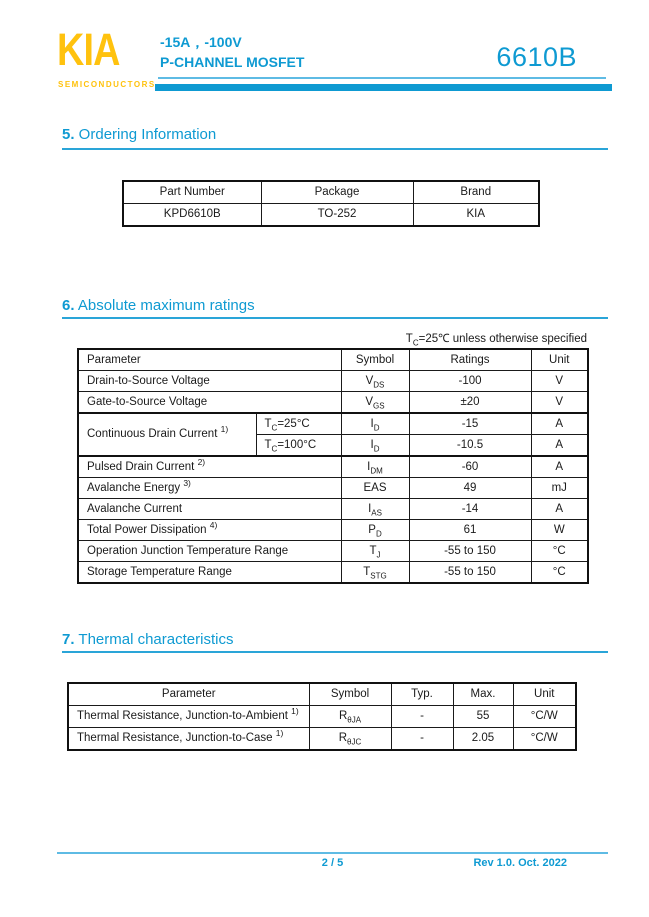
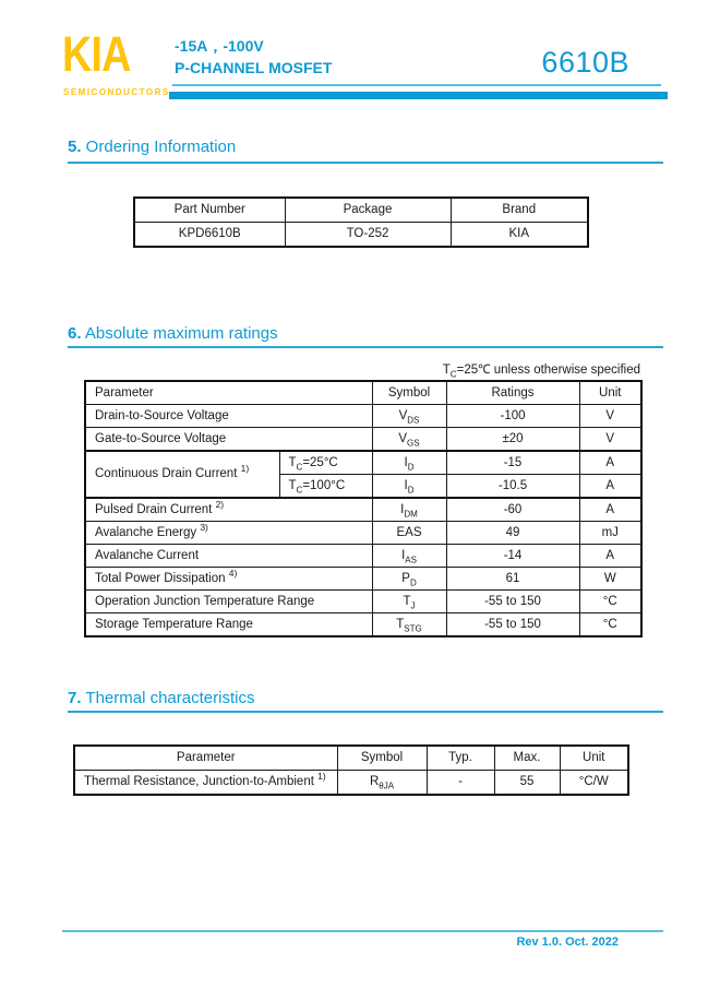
  KIA
  SEMICONDUCTORS
  -15A，-100V
  P-CHANNEL MOSFET
  6610B
  5. Ordering Information
  Part Number	Package	Brand
  KPD6610B	TO-252	KIA
  6. Absolute maximum ratings
  TC=25℃ unless otherwise specified
  Parameter	Symbol	Ratings	Unit
  Drain-to-Source Voltage	VDS	-100	V
  Gate-to-Source Voltage	VGS	±20	V
  Continuous Drain Current 1)	TC=25°C	ID	-15	A
  TC=100°C	ID	-10.5	A
  Pulsed Drain Current 2)	IDM	-60	A
  Avalanche Energy 3)	EAS	49	mJ
  Avalanche Current	IAS	-14	A
  Total Power Dissipation 4)	PD	61	W
  Operation Junction Temperature Range	TJ	-55 to 150	°C
  Storage Temperature Range	TSTG	-55 to 150	°C
  7. Thermal characteristics
  Parameter	Symbol	Typ.	Max.	Unit
  Thermal Resistance, Junction-to-Ambient 1)	RθJA	-	55	°C/W
- Thermal Resistance, Junction-to-Case 1)	RθJC	-	2.05	°C/W
- 2 / 5
  Rev 1.0. Oct. 2022
